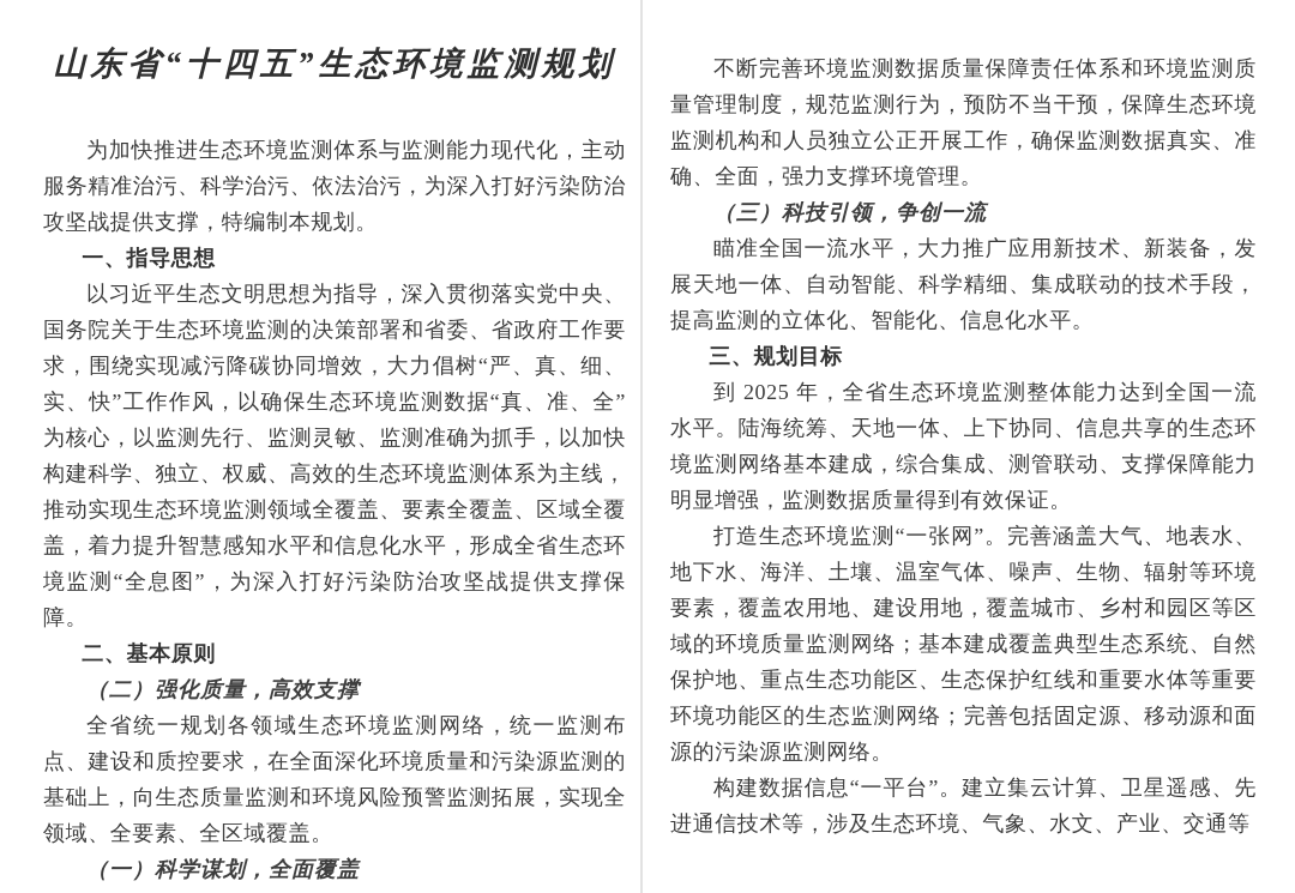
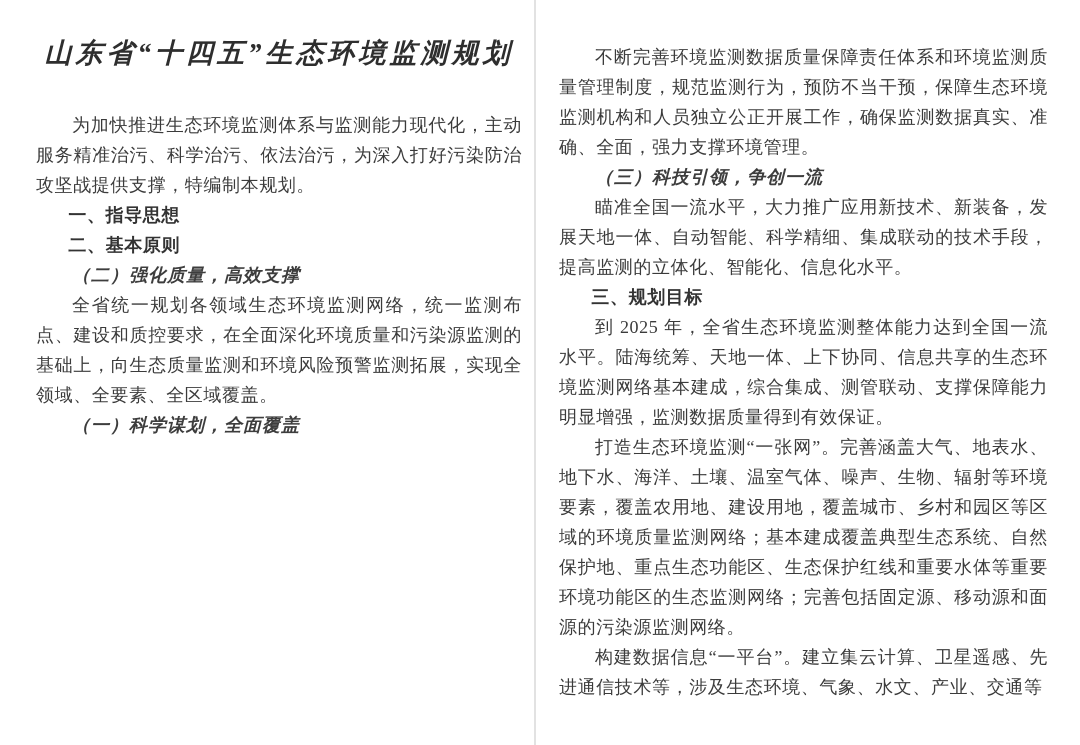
  山东省“十四五”生态环境监测规划
  为加快推进生态环境监测体系与监测能力现代化，主动服务精准治污、科学治污、依法治污，为深入打好污染防治攻坚战提供支撑，特编制本规划。
  一、指导思想
- 以习近平生态文明思想为指导，深入贯彻落实党中央、国务院关于生态环境监测的决策部署和省委、省政府工作要求，围绕实现减污降碳协同增效，大力倡树“严、真、细、实、快”工作作风，以确保生态环境监测数据“真、准、全”为核心，以监测先行、监测灵敏、监测准确为抓手，以加快构建科学、独立、权威、高效的生态环境监测体系为主线，推动实现生态环境监测领域全覆盖、要素全覆盖、区域全覆盖，着力提升智慧感知水平和信息化水平，形成全省生态环境监测“全息图”，为深入打好污染防治攻坚战提供支撑保障。
  二、基本原则
  （二）强化质量，高效支撑
  全省统一规划各领域生态环境监测网络，统一监测布点、建设和质控要求，在全面深化环境质量和污染源监测的基础上，向生态质量监测和环境风险预警监测拓展，实现全领域、全要素、全区域覆盖。
  （一）科学谋划，全面覆盖
  不断完善环境监测数据质量保障责任体系和环境监测质量管理制度，规范监测行为，预防不当干预，保障生态环境监测机构和人员独立公正开展工作，确保监测数据真实、准确、全面，强力支撑环境管理。
  （三）科技引领，争创一流
  瞄准全国一流水平，大力推广应用新技术、新装备，发展天地一体、自动智能、科学精细、集成联动的技术手段，提高监测的立体化、智能化、信息化水平。
  三、规划目标
  到 2025 年，全省生态环境监测整体能力达到全国一流水平。陆海统筹、天地一体、上下协同、信息共享的生态环境监测网络基本建成，综合集成、测管联动、支撑保障能力明显增强，监测数据质量得到有效保证。
  打造生态环境监测“一张网”。完善涵盖大气、地表水、地下水、海洋、土壤、温室气体、噪声、生物、辐射等环境要素，覆盖农用地、建设用地，覆盖城市、乡村和园区等区域的环境质量监测网络；基本建成覆盖典型生态系统、自然保护地、重点生态功能区、生态保护红线和重要水体等重要环境功能区的生态监测网络；完善包括固定源、移动源和面源的污染源监测网络。
  构建数据信息“一平台”。建立集云计算、卫星遥感、先进通信技术等，涉及生态环境、气象、水文、产业、交通等
